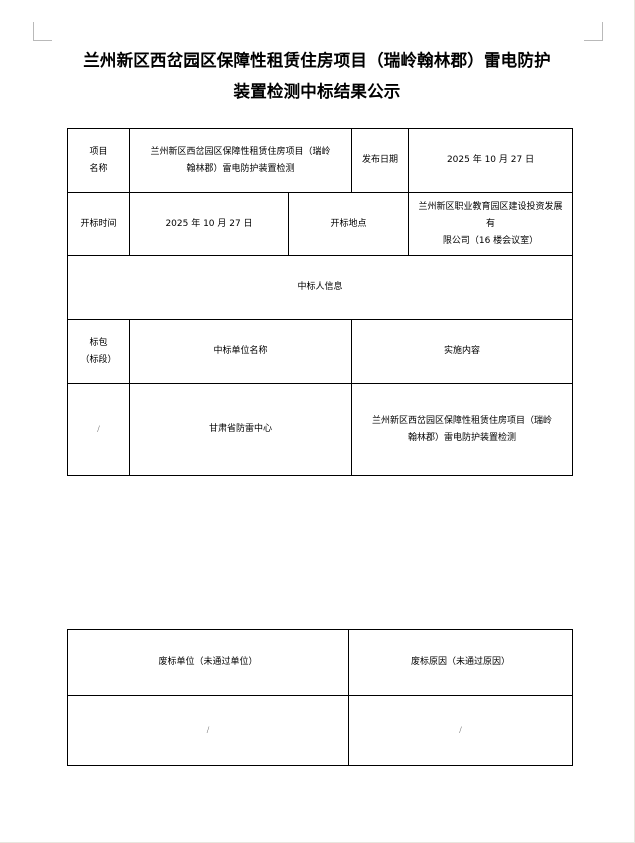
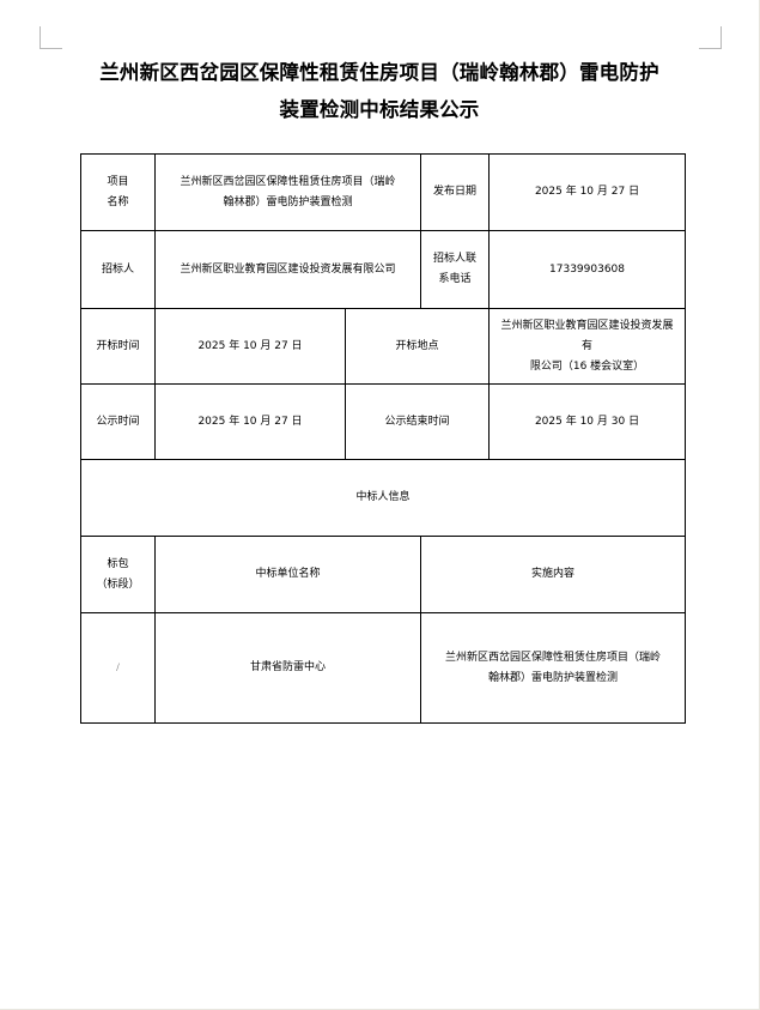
  兰州新区西岔园区保障性租赁住房项目（瑞岭翰林郡）雷电防护
  装置检测中标结果公示
  项目 名称	兰州新区西岔园区保障性租赁住房项目（瑞岭 翰林郡）雷电防护装置检测	发布日期	2025 年 10 月 27 日
+ 招标人	兰州新区职业教育园区建设投资发展有限公司	招标人联系电话	17339903608
  开标时间	2025 年 10 月 27 日	开标地点	兰州新区职业教育园区建设投资发展有 限公司（16 楼会议室）
+ 公示时间	2025 年 10 月 27 日	公示结束时间	2025 年 10 月 30 日
  中标人信息
  标包 （标段）	中标单位名称	实施内容
  /	甘肃省防雷中心	兰州新区西岔园区保障性租赁住房项目（瑞岭 翰林郡）雷电防护装置检测
- 废标单位（未通过单位）	废标原因（未通过原因）
- /	/
